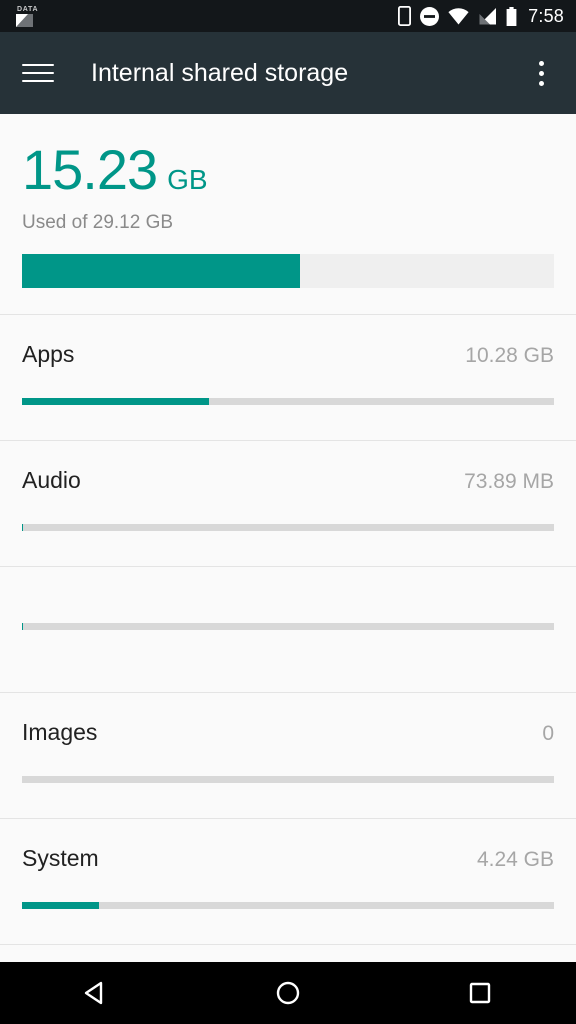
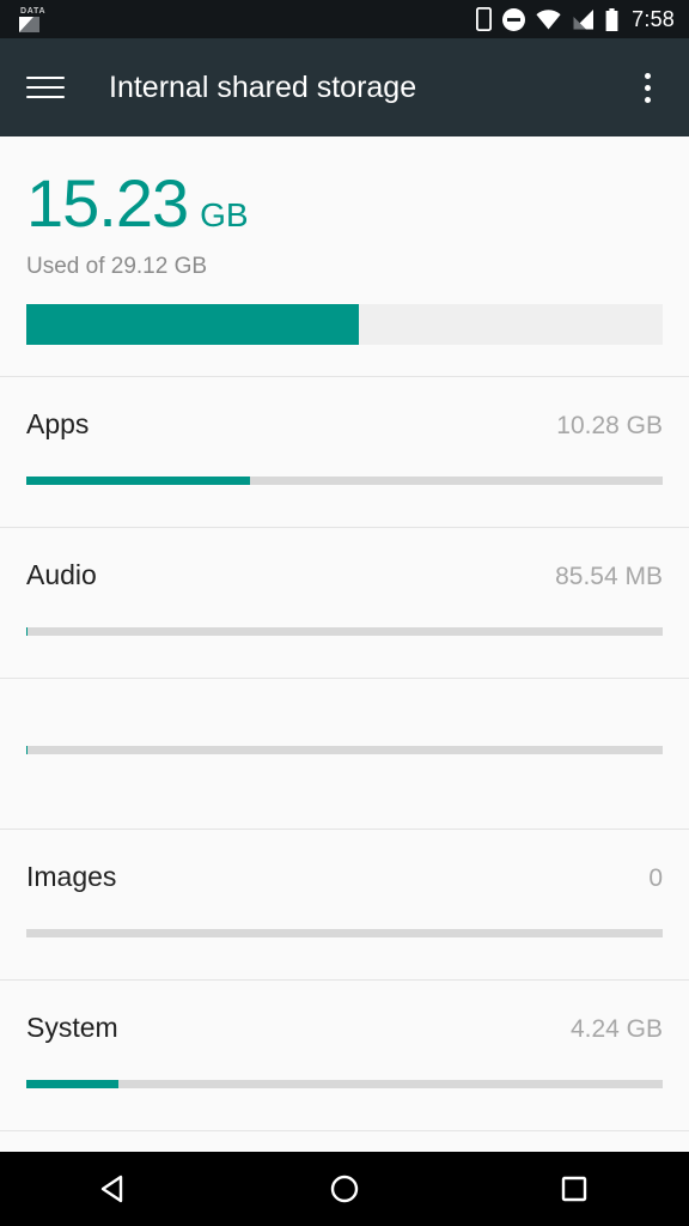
  7:58
  Internal shared storage
  15.23
  GB
  Used of 29.12 GB
  Apps
  10.28 GB
  Audio
- 73.89 MB
+ 85.54 MB
  Images
  0
  System
  4.24 GB
